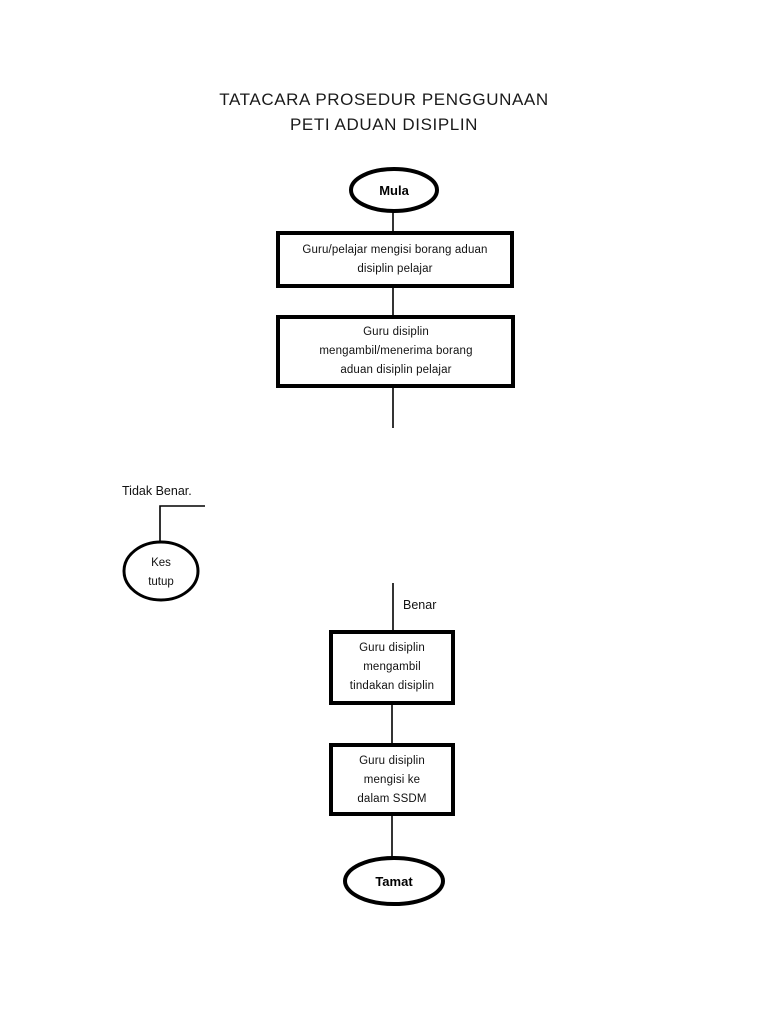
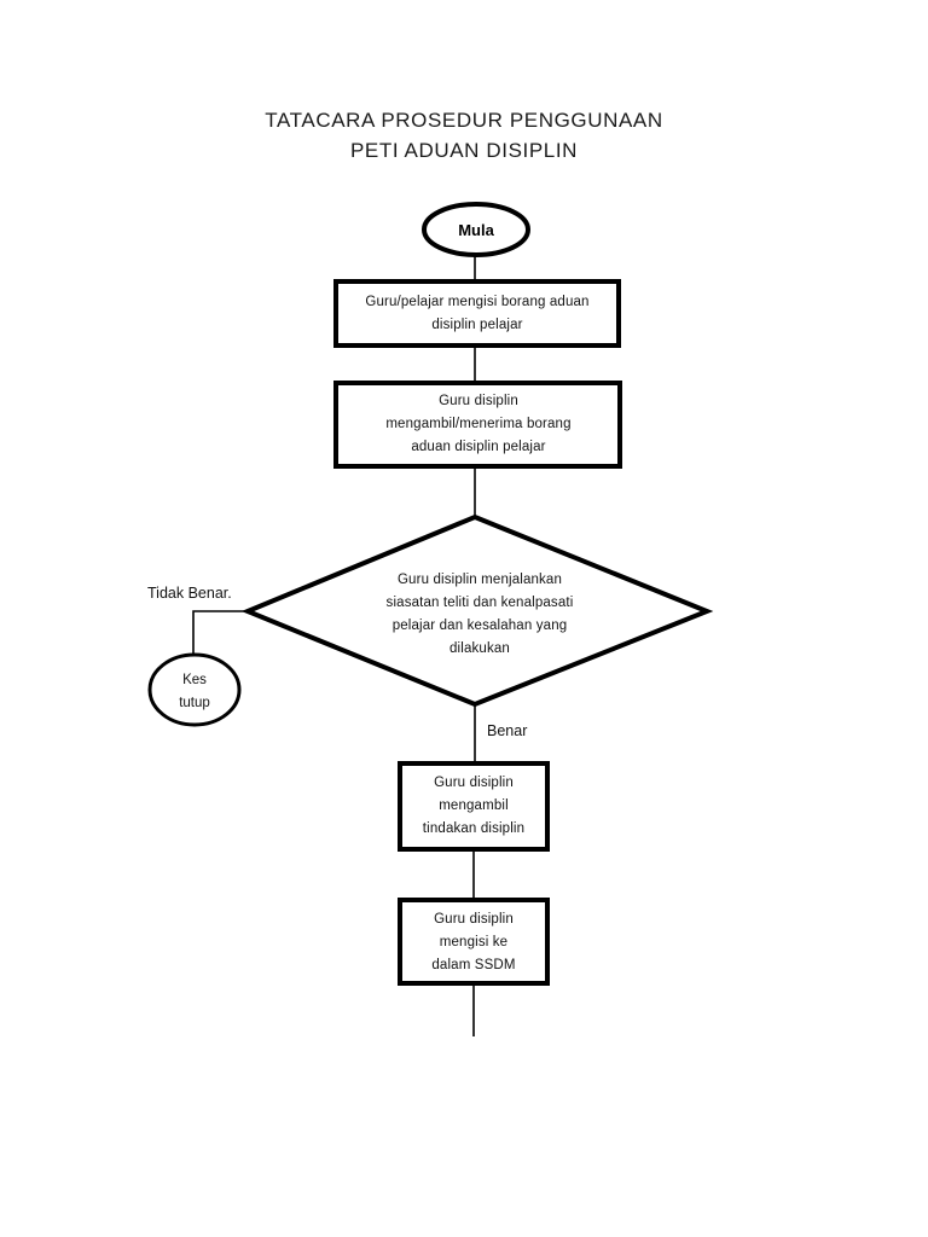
  TATACARA PROSEDUR PENGGUNAAN
  PETI ADUAN DISIPLIN
  Mula
  Guru/pelajar mengisi borang aduan
  disiplin pelajar
  Guru disiplin
  mengambil/menerima borang
  aduan disiplin pelajar
+ Guru disiplin menjalankan
+ siasatan teliti dan kenalpasati
+ pelajar dan kesalahan yang
+ dilakukan
  Tidak Benar.
  Benar
  Kes
  tutup
  Guru disiplin
  mengambil
  tindakan disiplin
  Guru disiplin
  mengisi ke
  dalam SSDM
- Tamat
